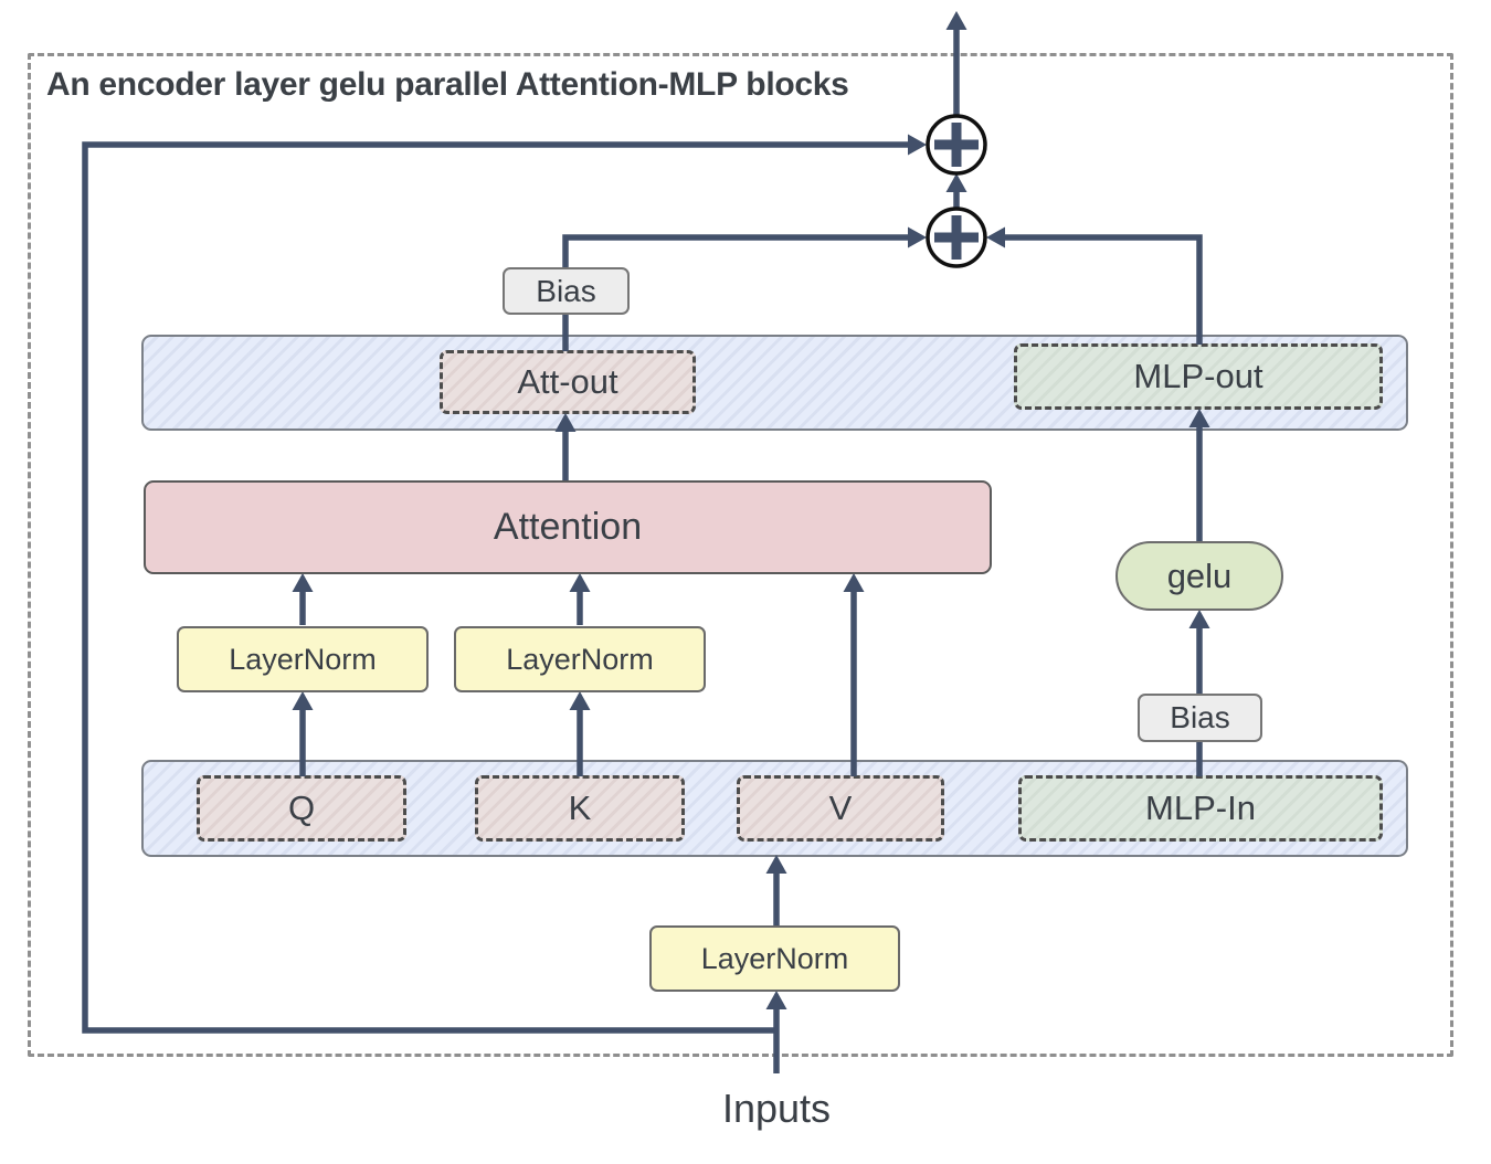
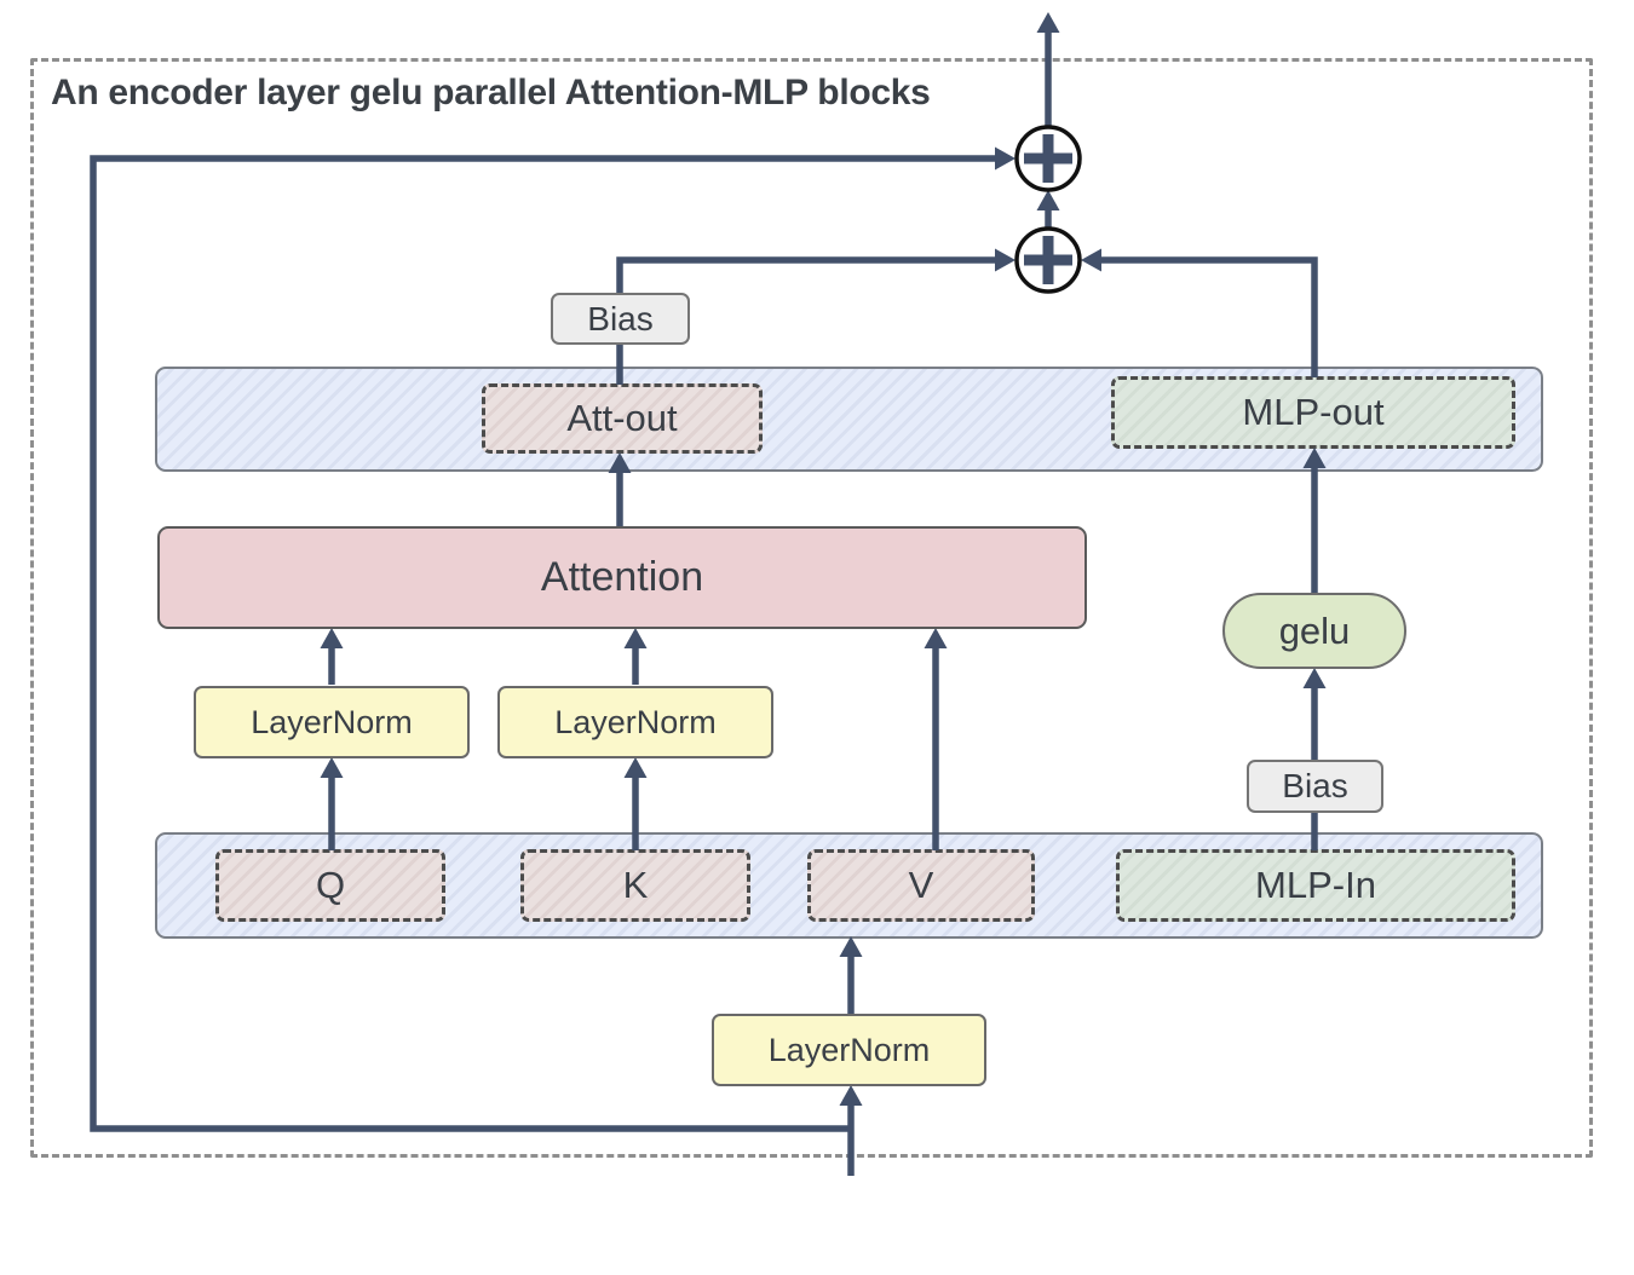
  An encoder layer gelu parallel Attention-MLP blocks
  Att-out
  MLP-out
  Q
  K
  V
  MLP-In
  Bias
  Bias
  Attention
  gelu
  LayerNorm
  LayerNorm
  LayerNorm
- Inputs
